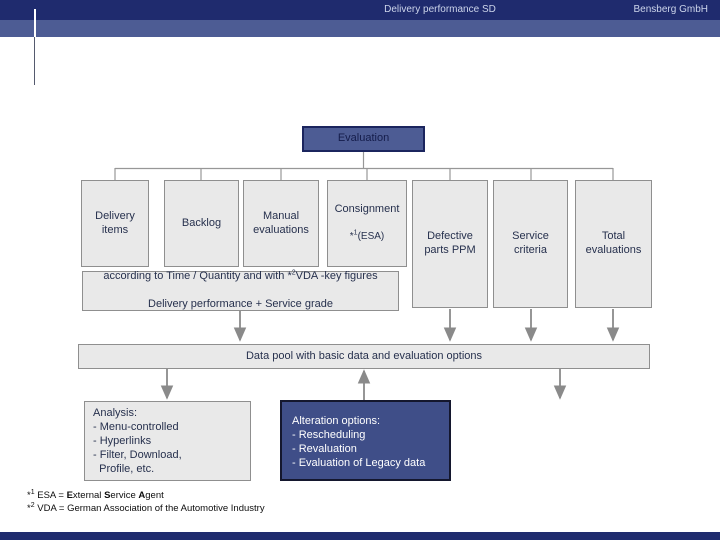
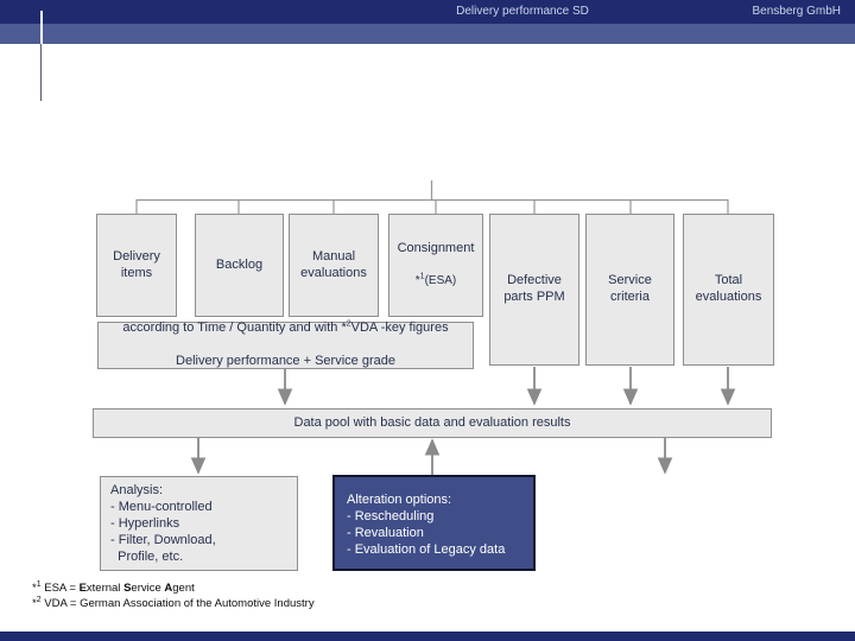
  Delivery performance SD
  Bensberg GmbH
- Evaluation
  Delivery
  items
  Backlog
  Manual
  evaluations
  Consignment
  * (ESA)
  Defective
  parts PPM
  Service
  criteria
  Total
  evaluations
  according to Time / Quantity and with * VDA -key figures
  Delivery performance + Service grade
- Data pool with basic data and evaluation options
+ Data pool with basic data and evaluation results
  Analysis:
  - Menu-controlled
  - Hyperlinks
  - Filter, Download,
  Profile, etc.
  Alteration options:
  - Rescheduling
  - Revaluation
  - Evaluation of Legacy data
  * ESA = External Service Agent
  * VDA = German Association of the Automotive Industry
